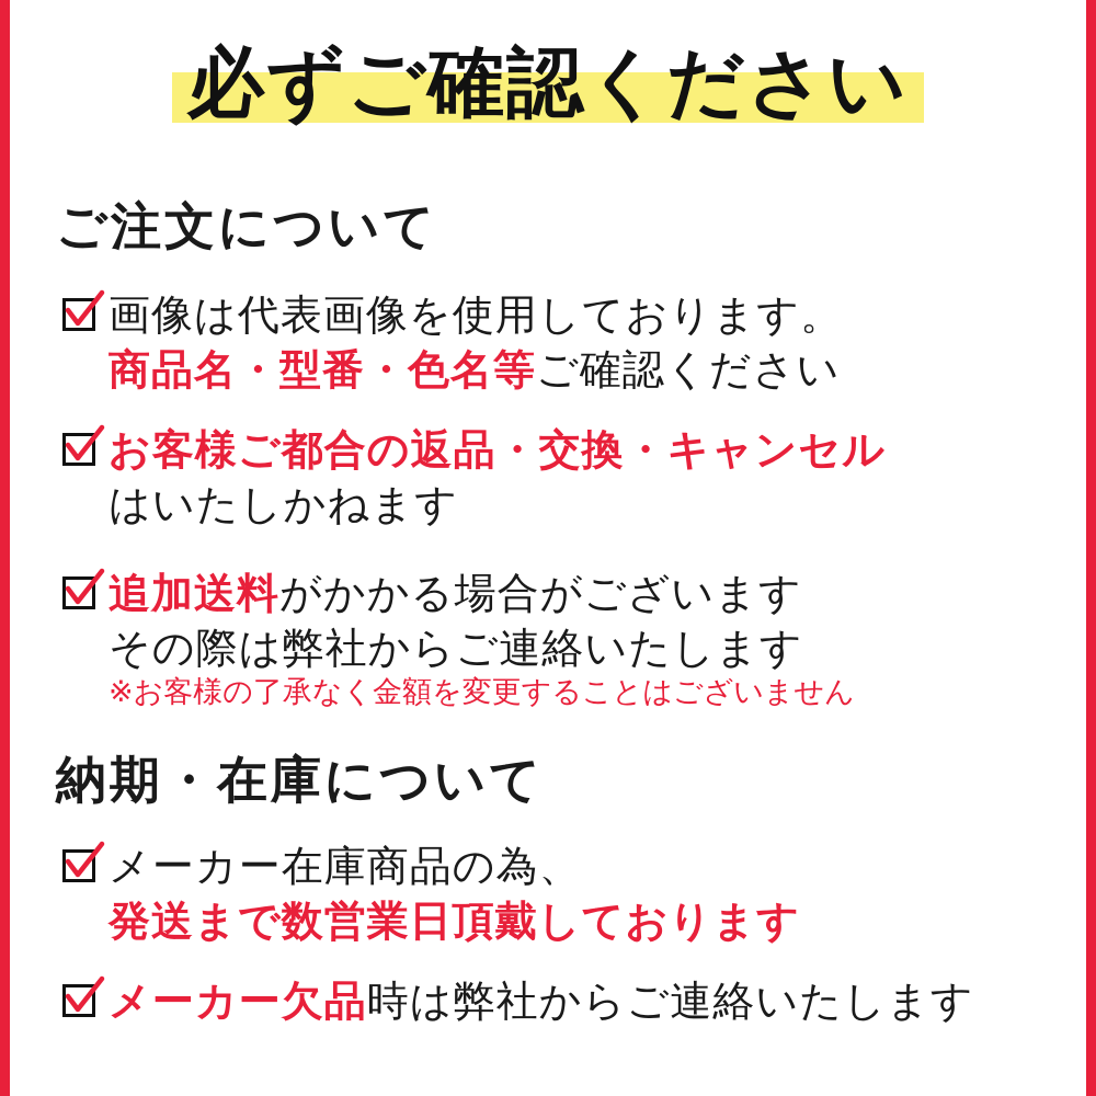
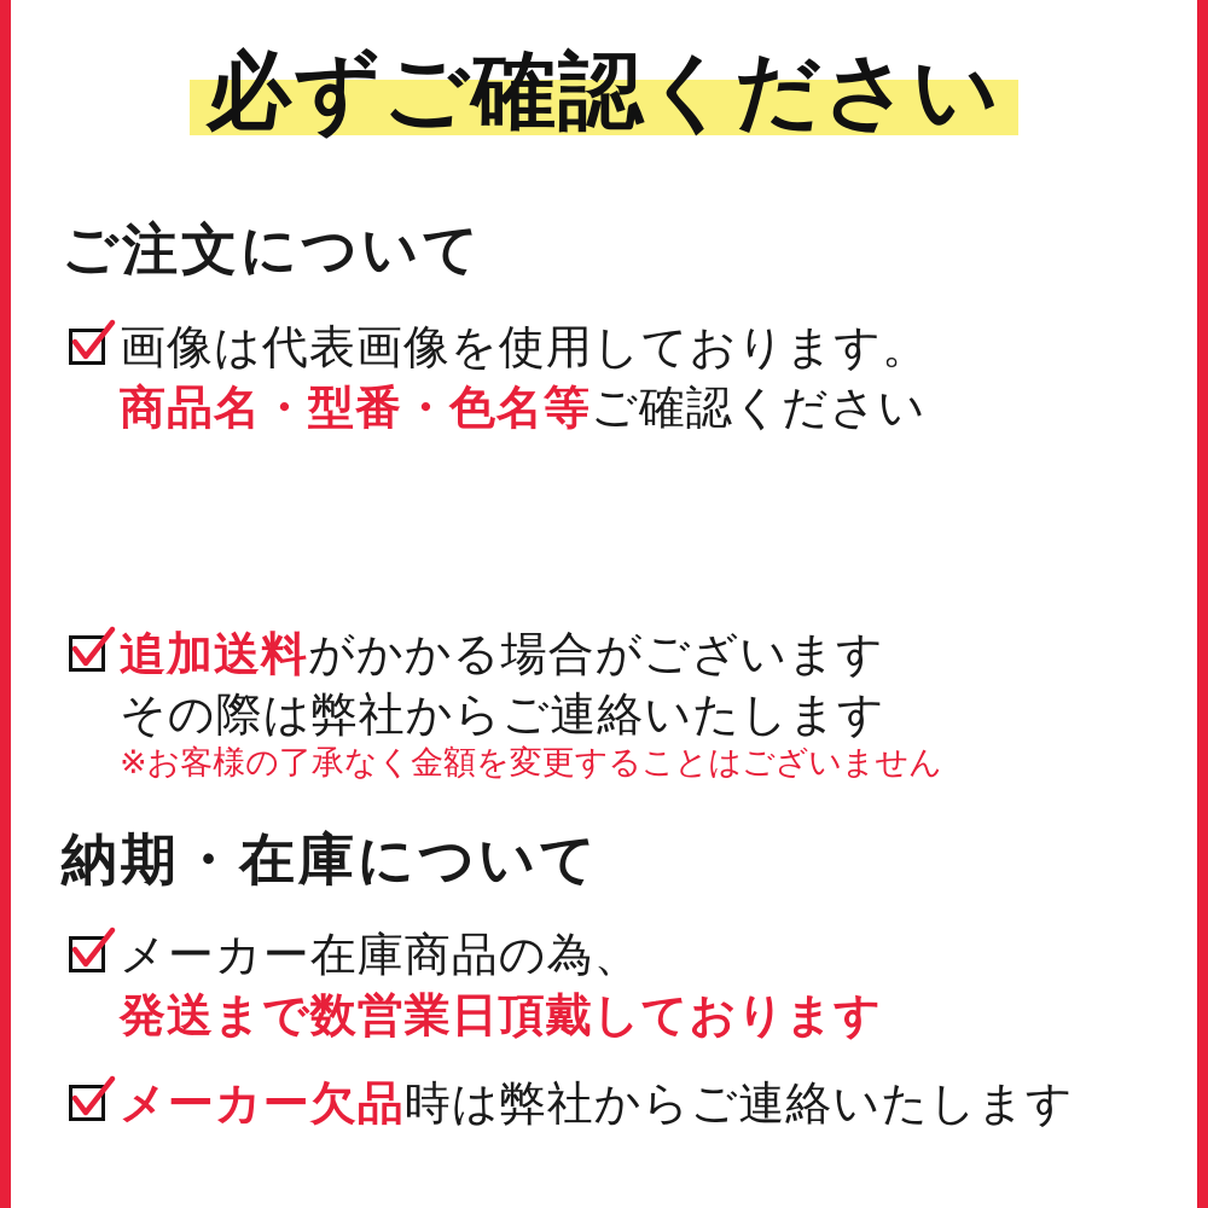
  必ずご確認ください
  ご注文について
  画像は代表画像を使用しております。 商品名・型番・色名等ご確認ください
- お客様ご都合の返品・交換・キャンセル はいたしかねます
  追加送料がかかる場合がございます その際は弊社からご連絡いたします ※お客様の了承なく金額を変更することはございません
  納期・在庫について
  メーカー在庫商品の為、 発送まで数営業日頂戴しております
  メーカー欠品時は弊社からご連絡いたします
